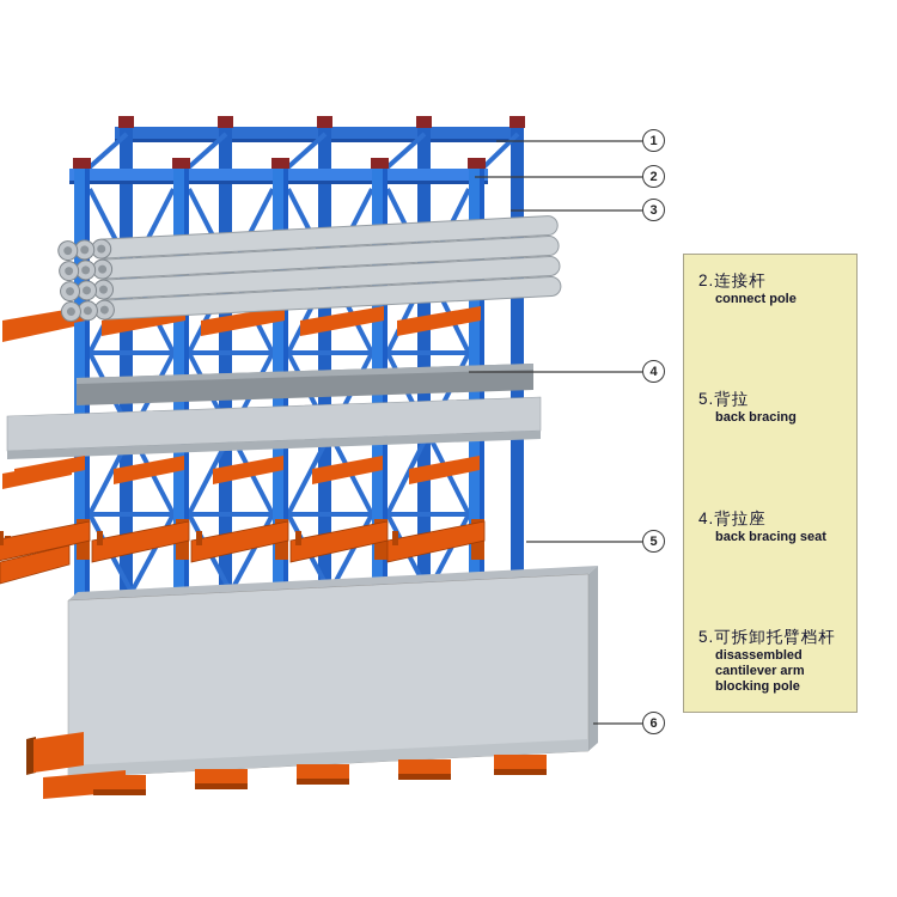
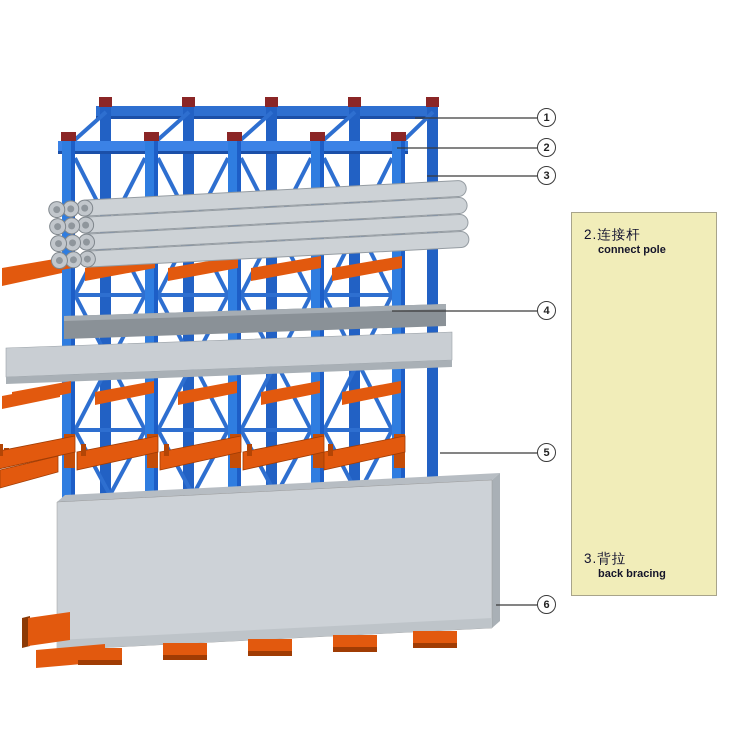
  1
  2
  3
  4
  5
  6
  2.连接杆
  connect pole
- 5.背拉
+ 3.背拉
  back bracing
- 4.背拉座
- back bracing seat
- 5.可拆卸托臂档杆
- disassembled cantilever arm blocking pole
